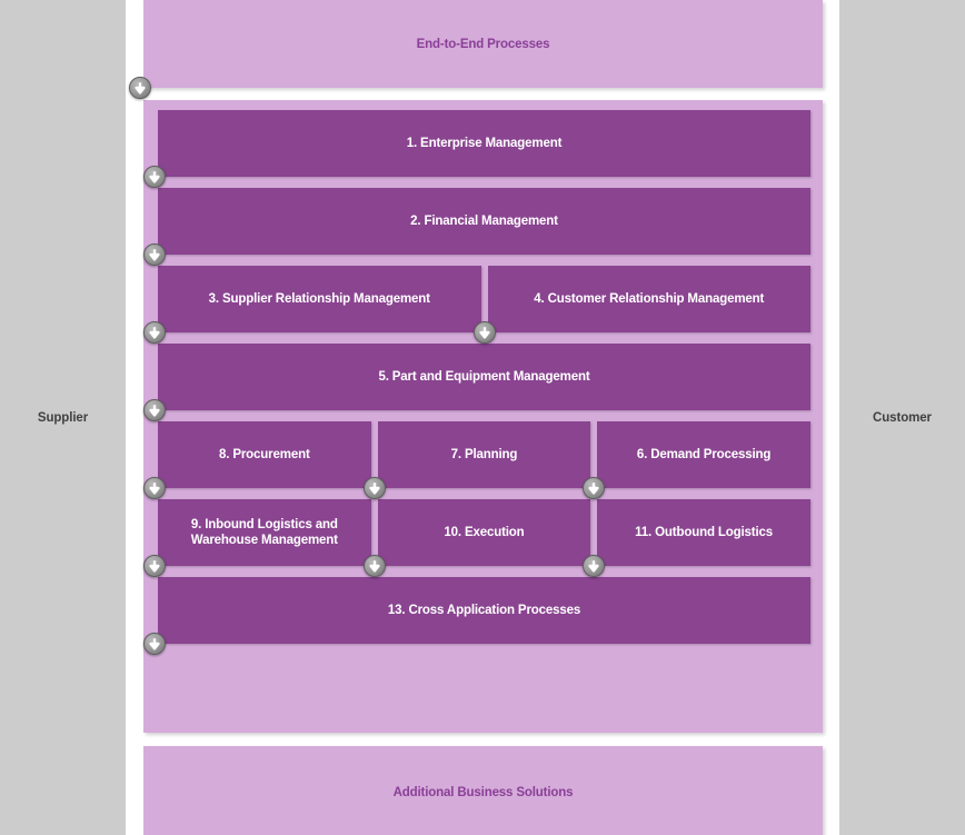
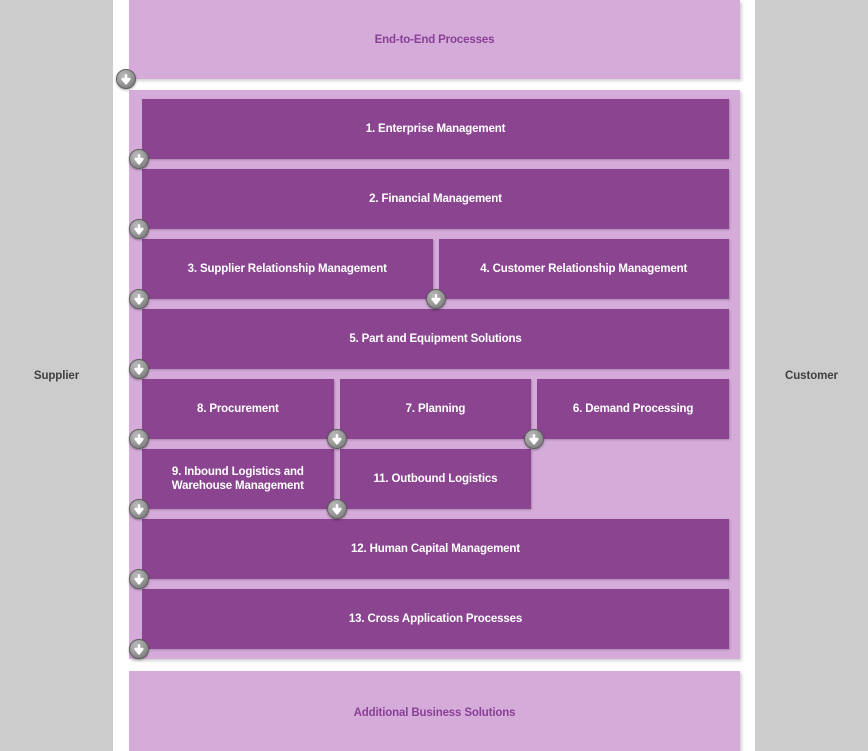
  Supplier
  Customer
  End-to-End Processes
  1. Enterprise Management
  2. Financial Management
  3. Supplier Relationship Management
  4. Customer Relationship Management
- 5. Part and Equipment Management
+ 5. Part and Equipment Solutions
  8. Procurement
  7. Planning
  6. Demand Processing
  9. Inbound Logistics and Warehouse Management
- 10. Execution
  11. Outbound Logistics
+ 12. Human Capital Management
  13. Cross Application Processes
  Additional Business Solutions
